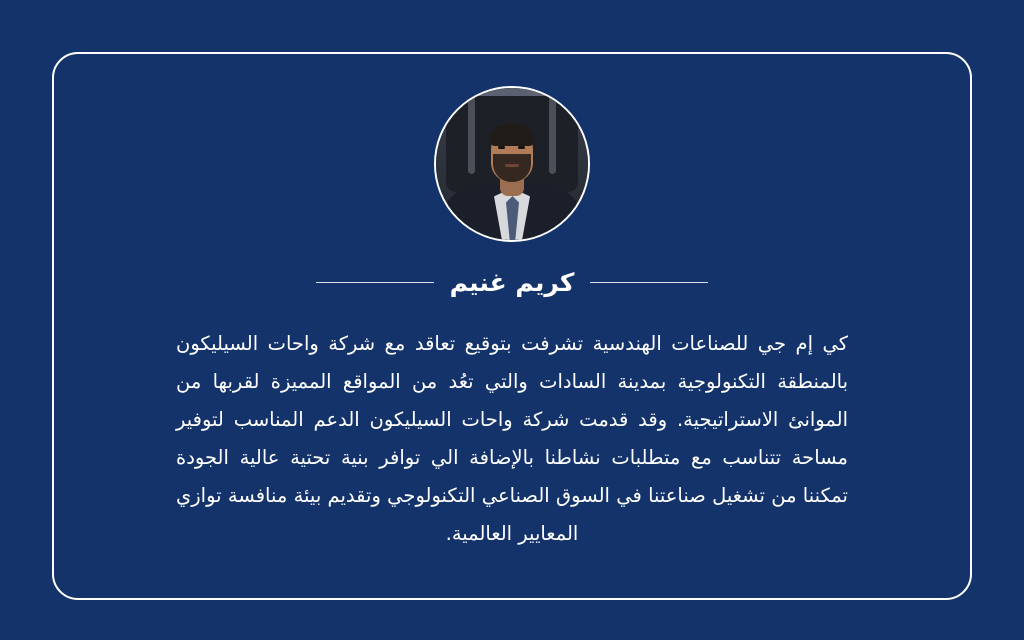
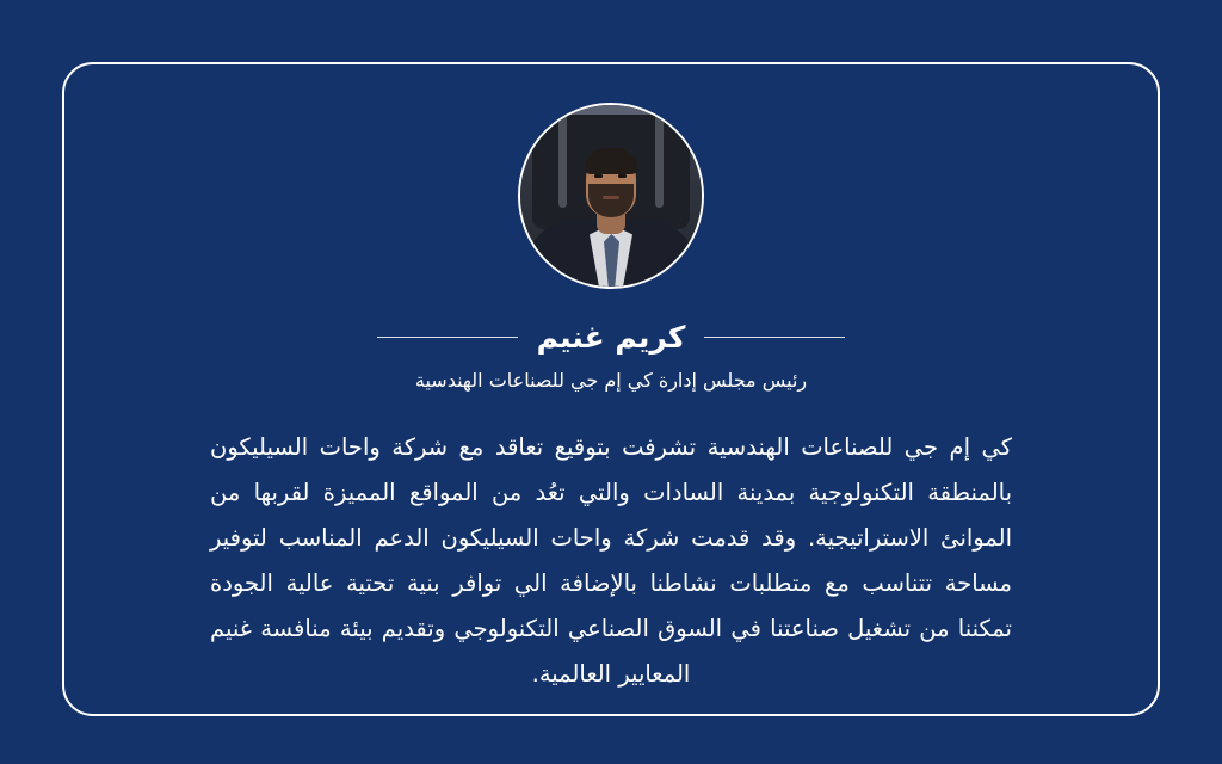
  كريم غنيم
+ رئيس مجلس إدارة كي إم جي للصناعات الهندسية
- كي إم جي للصناعات الهندسية تشرفت بتوقيع تعاقد مع شركة واحات السيليكون بالمنطقة التكنولوجية بمدينة السادات والتي تعُد من المواقع المميزة لقربها من الموانئ الاستراتيجية. وقد قدمت شركة واحات السيليكون الدعم المناسب لتوفير مساحة تتناسب مع متطلبات نشاطنا بالإضافة الي توافر بنية تحتية عالية الجودة تمكننا من تشغيل صناعتنا في السوق الصناعي التكنولوجي وتقديم بيئة منافسة توازي المعايير العالمية.
+ كي إم جي للصناعات الهندسية تشرفت بتوقيع تعاقد مع شركة واحات السيليكون بالمنطقة التكنولوجية بمدينة السادات والتي تعُد من المواقع المميزة لقربها من الموانئ الاستراتيجية. وقد قدمت شركة واحات السيليكون الدعم المناسب لتوفير مساحة تتناسب مع متطلبات نشاطنا بالإضافة الي توافر بنية تحتية عالية الجودة تمكننا من تشغيل صناعتنا في السوق الصناعي التكنولوجي وتقديم بيئة منافسة غنيم المعايير العالمية.
